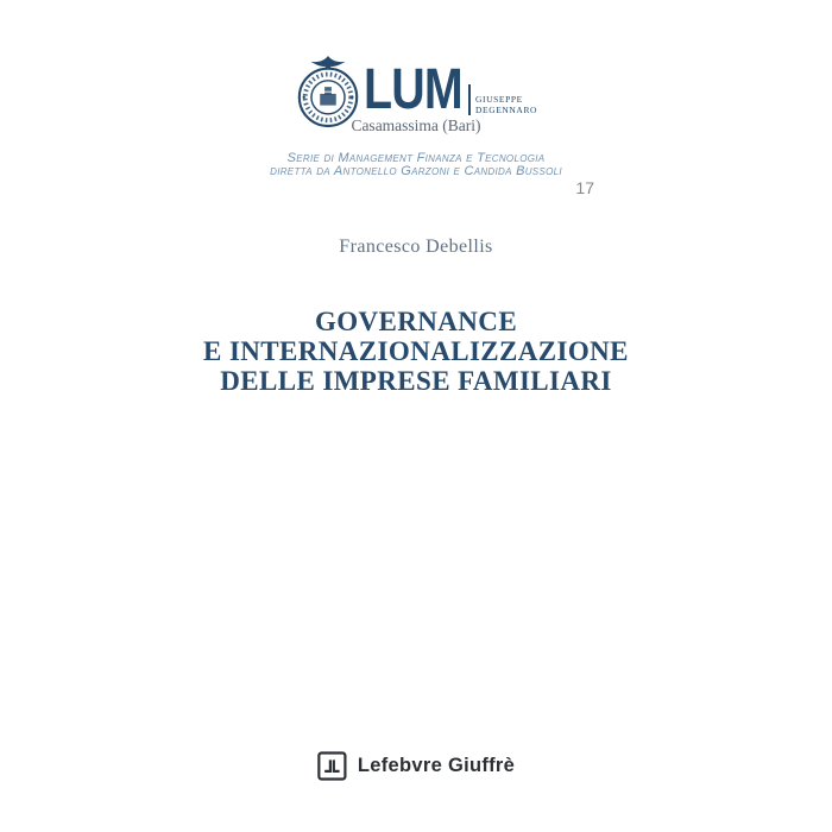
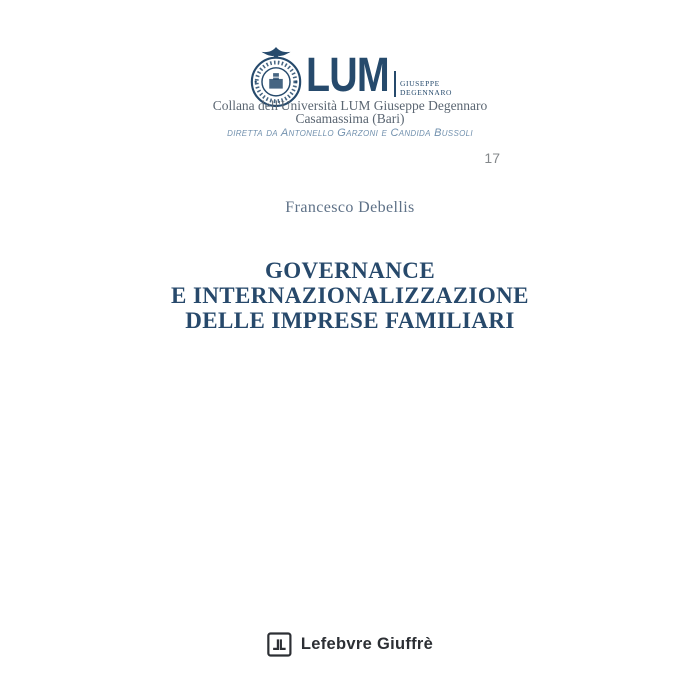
  LUM
  GIUSEPPE
  DEGENNARO
+ Collana dell'Università LUM Giuseppe Degennaro
  Casamassima (Bari)
- Serie di Management Finanza e Tecnologia
  diretta da Antonello Garzoni e Candida Bussoli
  17
  Francesco Debellis
  GOVERNANCE
  E INTERNAZIONALIZZAZIONE
  DELLE IMPRESE FAMILIARI
  Lefebvre Giuffrè
